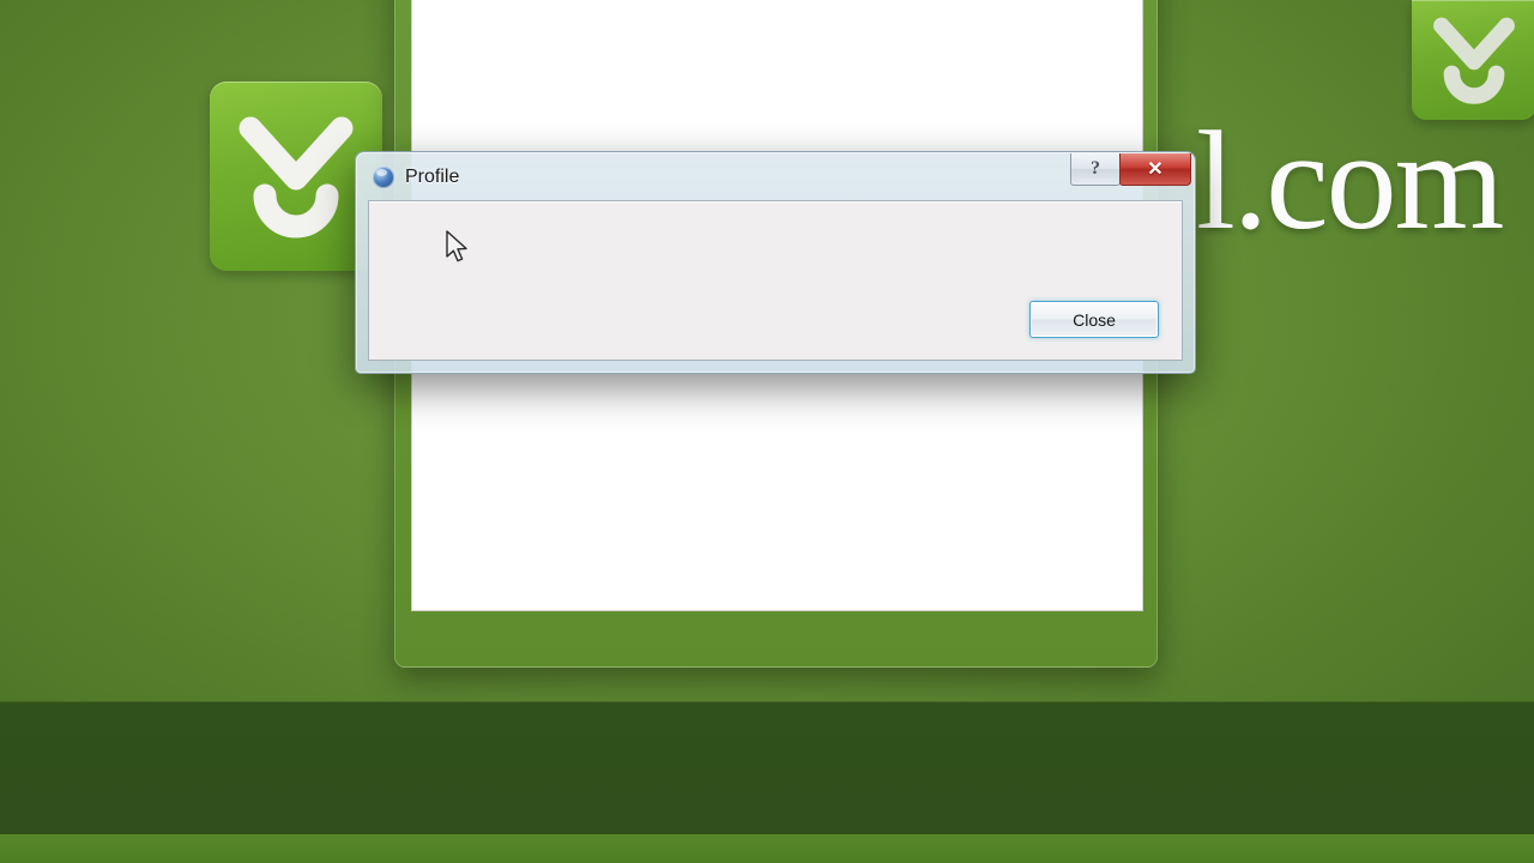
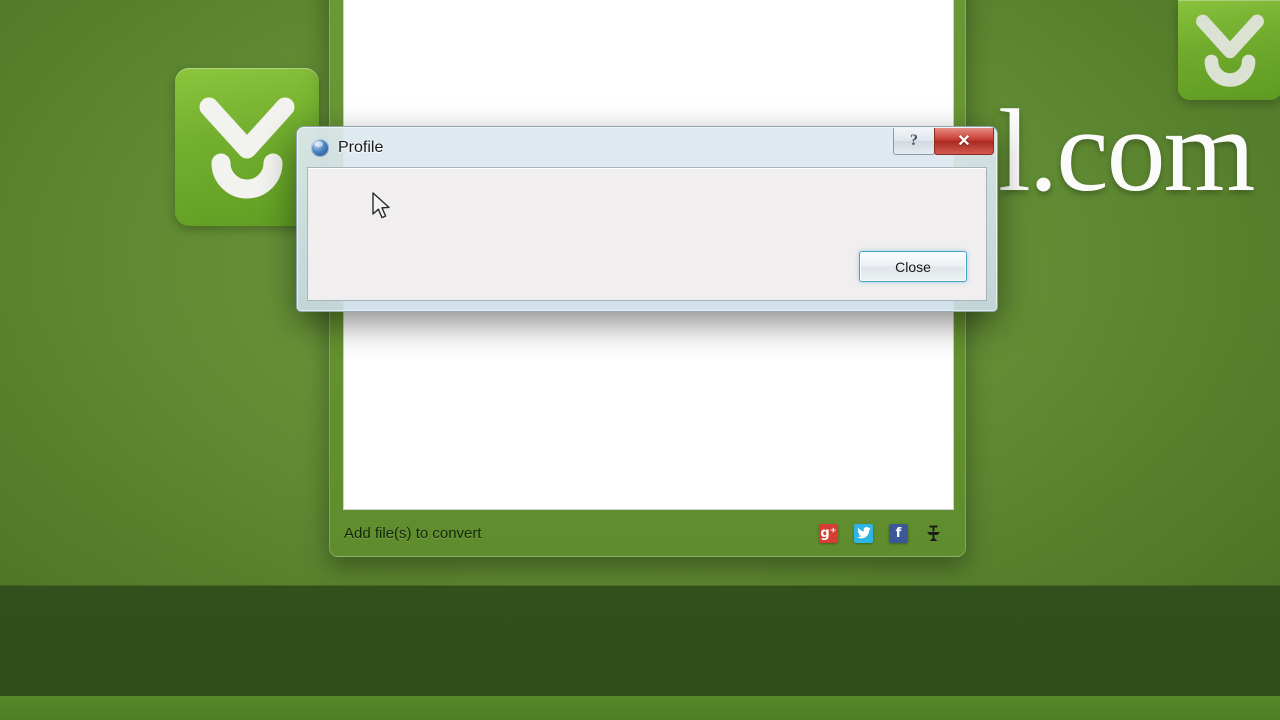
  l.com
+ Add file(s) to convert
+ g⁺
+ f
  Profile
  ?
  ✕
  Close
